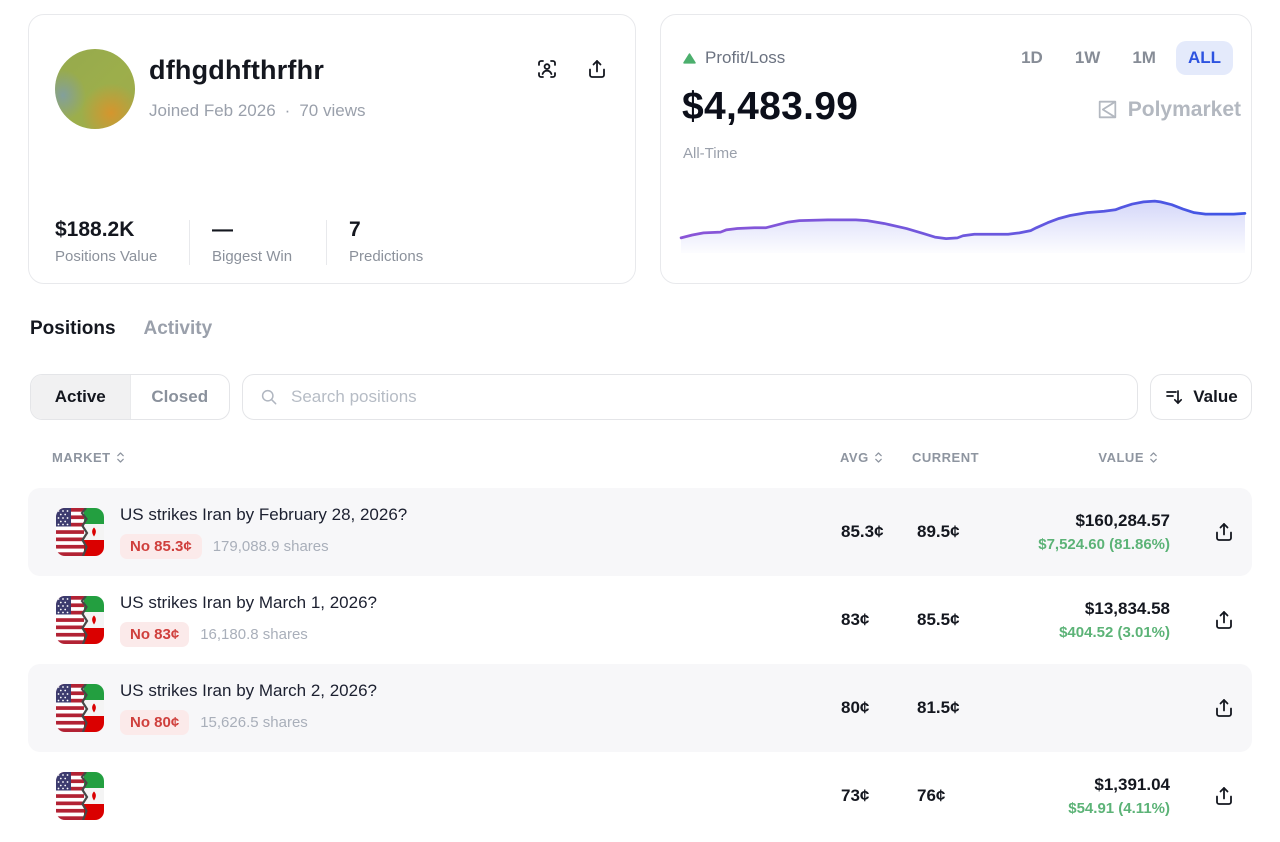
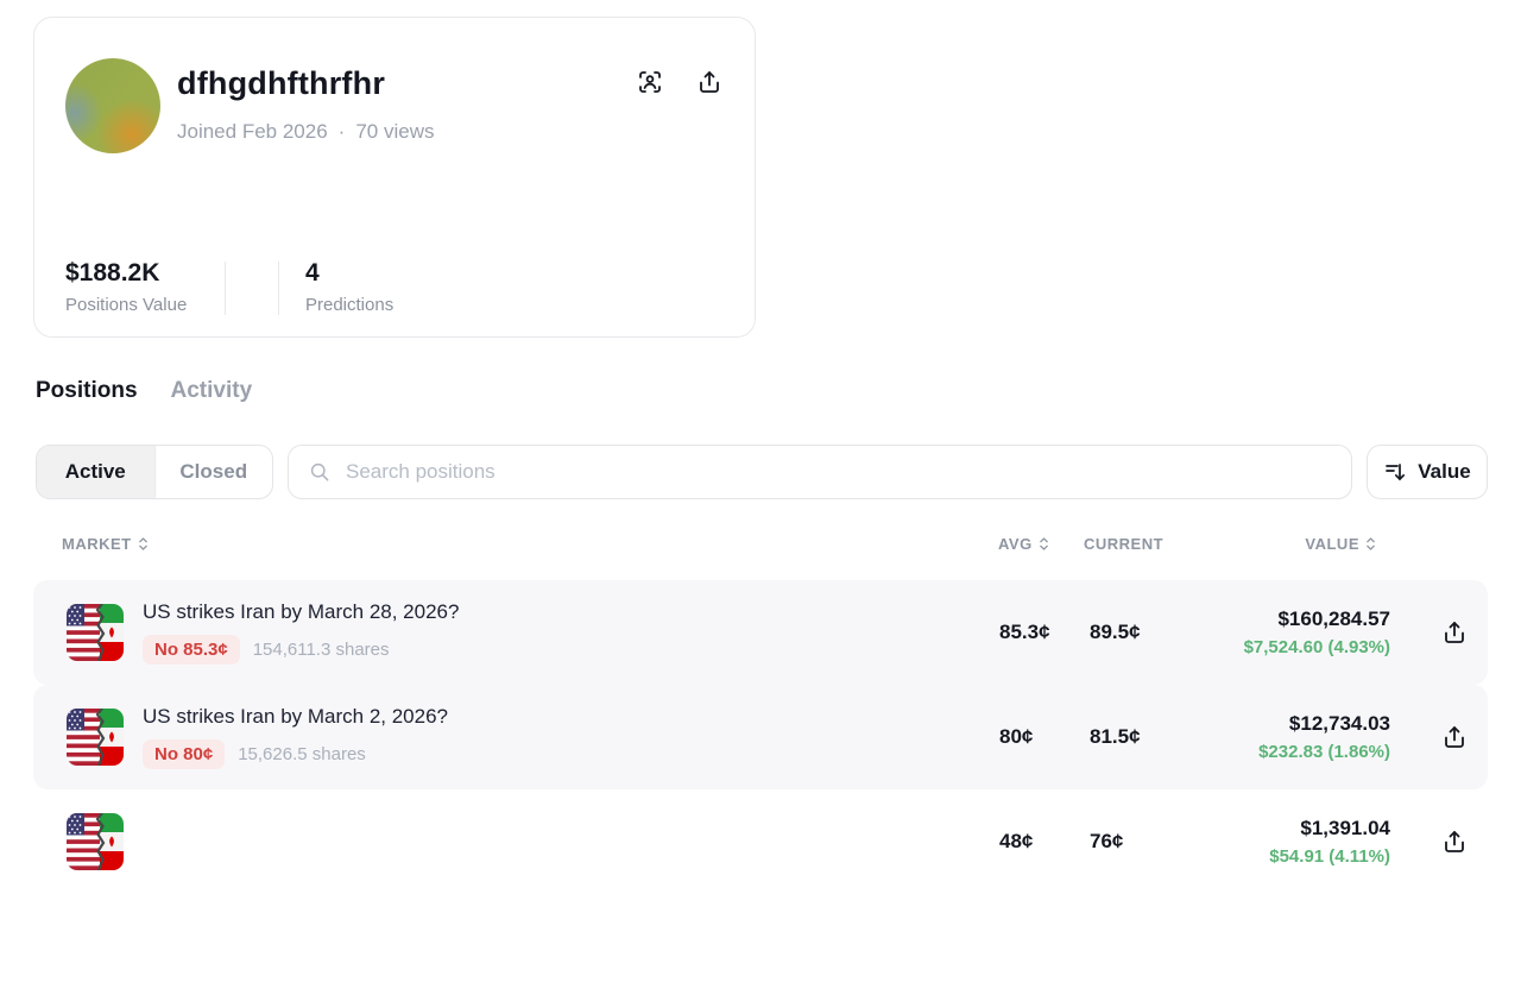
  dfhgdhfthrfhr
  Joined Feb 2026
  ·
  70 views
  $188.2K
  Positions Value
- —
- Biggest Win
- 7
+ 4
  Predictions
- Profit/Loss
- 1D
- 1W
- 1M
- ALL
- $4,483.99
- Polymarket
- All-Time
  Positions
  Activity
  Active
  Closed
  Search positions
  Value
  MARKET
  AVG
  CURRENT
  VALUE
- US strikes Iran by February 28, 2026?
+ US strikes Iran by March 28, 2026?
  No 85.3¢
- 179,088.9 shares
+ 154,611.3 shares
  85.3¢
  89.5¢
  $160,284.57
- $7,524.60 (81.86%)
+ $7,524.60 (4.93%)
- US strikes Iran by March 1, 2026?
- No 83¢
- 16,180.8 shares
- 83¢
- 85.5¢
- $13,834.58
- $404.52 (3.01%)
  US strikes Iran by March 2, 2026?
  No 80¢
  15,626.5 shares
  80¢
  81.5¢
+ $12,734.03
+ $232.83 (1.86%)
- 73¢
+ 48¢
  76¢
  $1,391.04
  $54.91 (4.11%)
